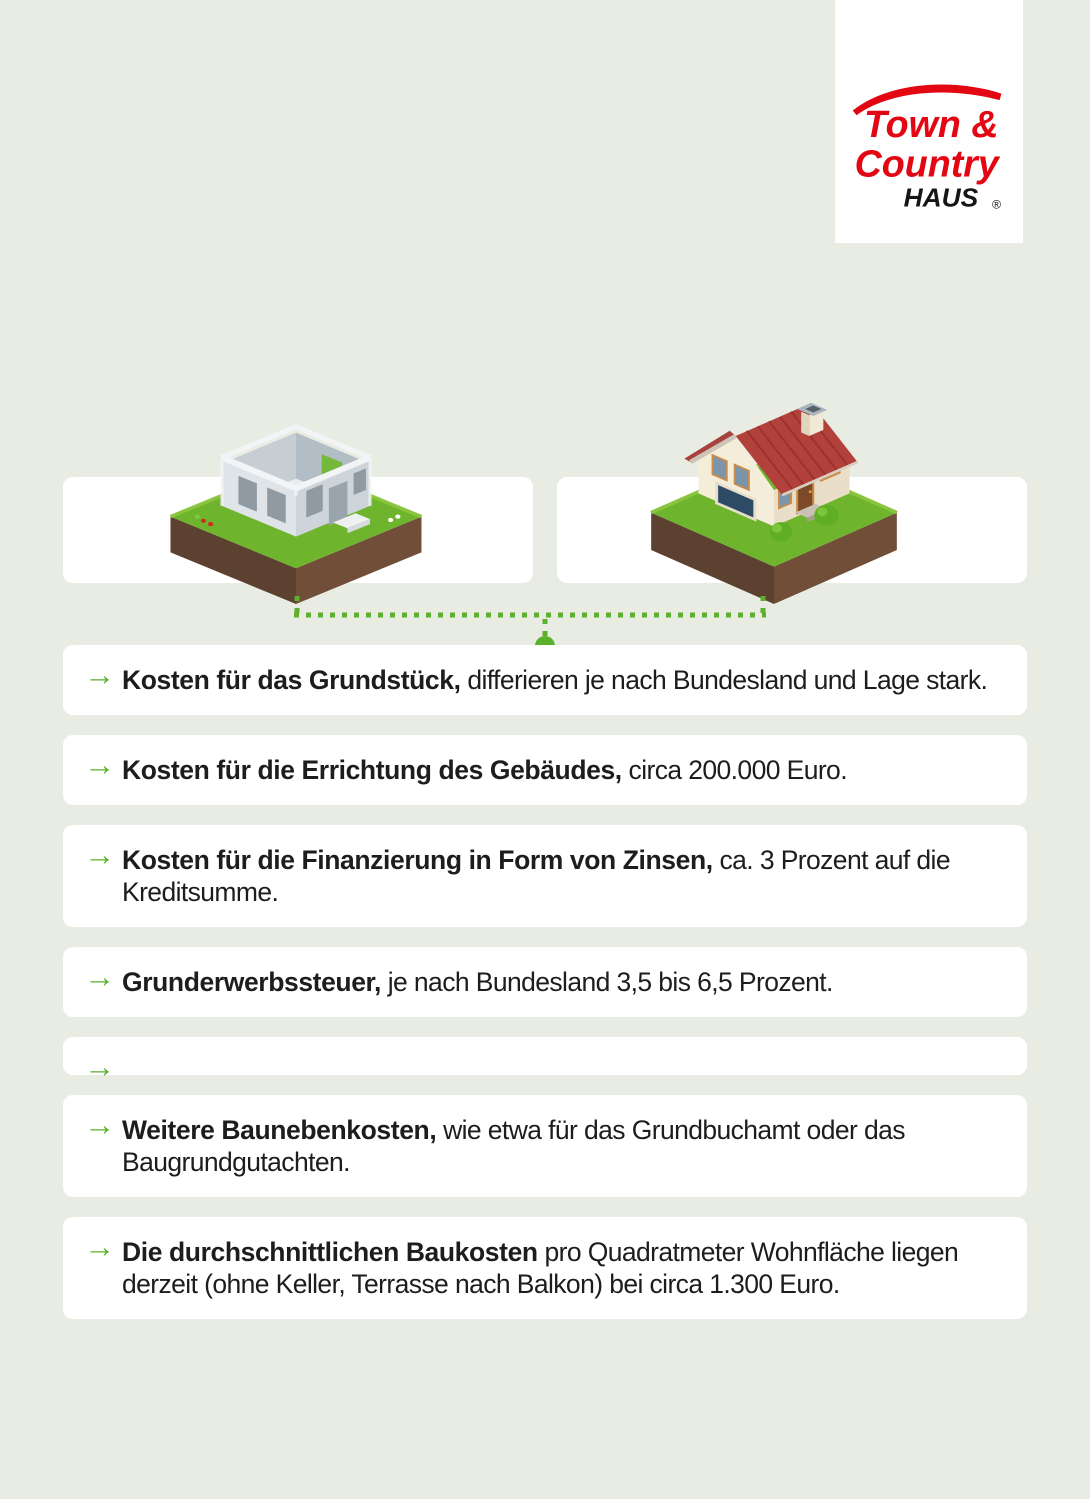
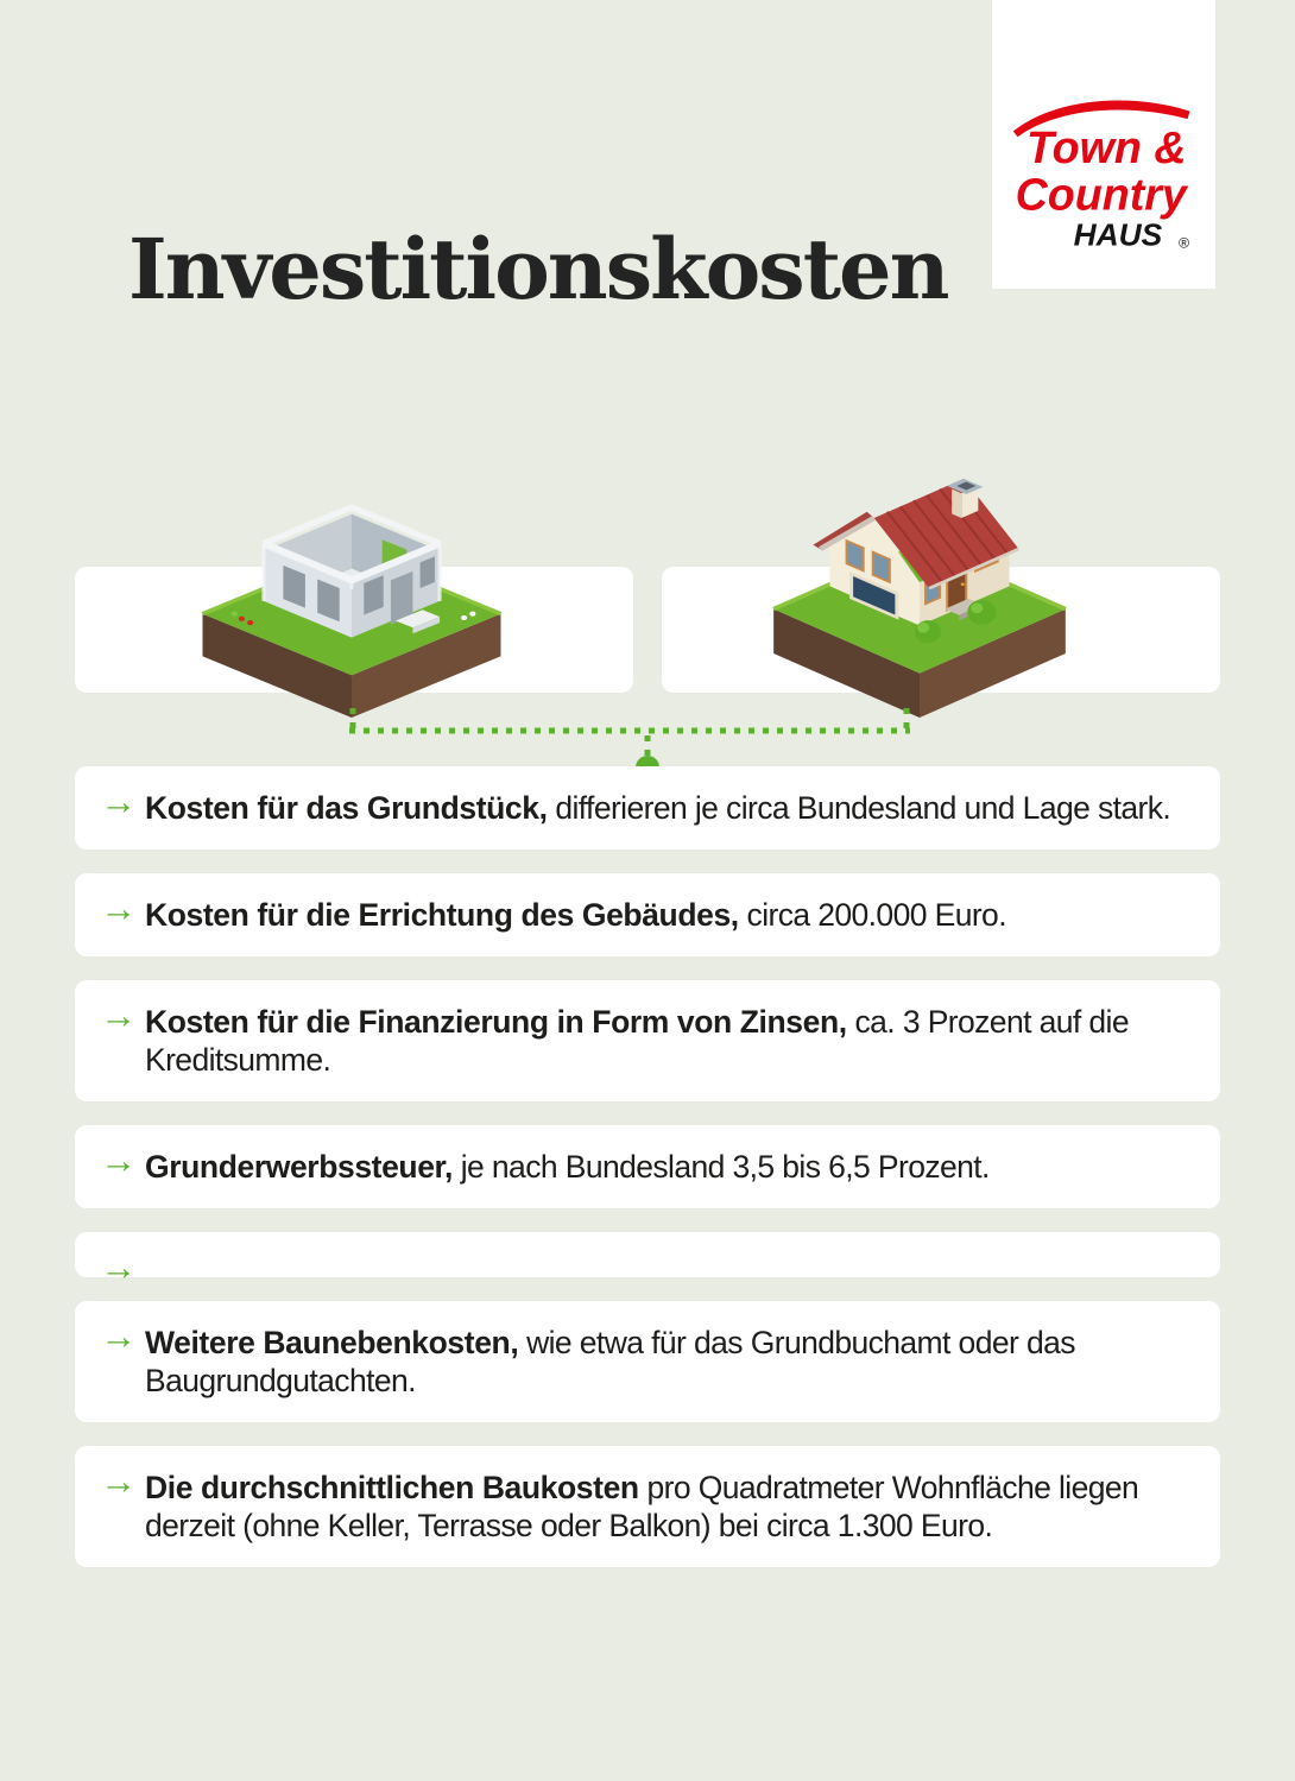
  Town &
  Country
  HAUS
  ®
+ Investitionskosten
  →
- Kosten für das Grundstück, differieren je nach Bundesland und Lage stark.
+ Kosten für das Grundstück, differieren je circa Bundesland und Lage stark.
  →
  Kosten für die Errichtung des Gebäudes, circa 200.000 Euro.
  →
  Kosten für die Finanzierung in Form von Zinsen, ca. 3 Prozent auf die Kreditsumme.
  →
  Grunderwerbssteuer, je nach Bundesland 3,5 bis 6,5 Prozent.
  →
  →
  Weitere Baunebenkosten, wie etwa für das Grundbuchamt oder das Baugrundgutachten.
  →
- Die durchschnittlichen Baukosten pro Quadratmeter Wohnfläche liegen derzeit (ohne Keller, Terrasse nach Balkon) bei circa 1.300 Euro.
+ Die durchschnittlichen Baukosten pro Quadratmeter Wohnfläche liegen derzeit (ohne Keller, Terrasse oder Balkon) bei circa 1.300 Euro.
